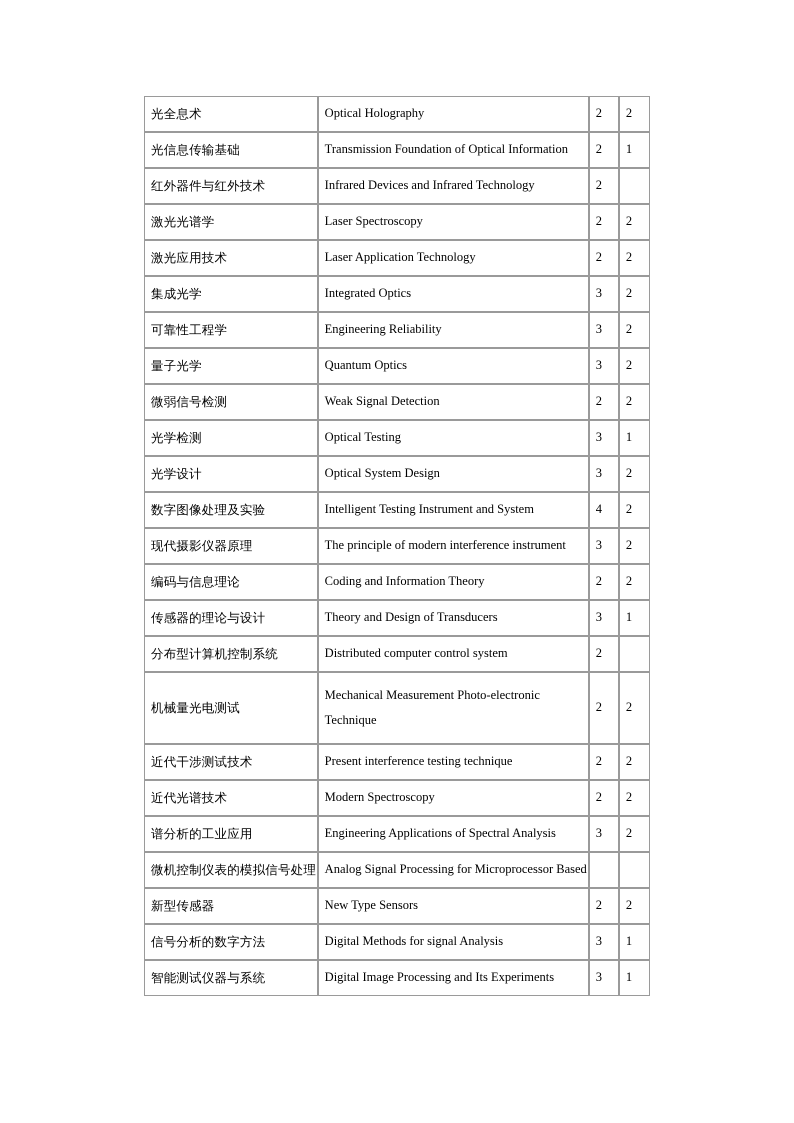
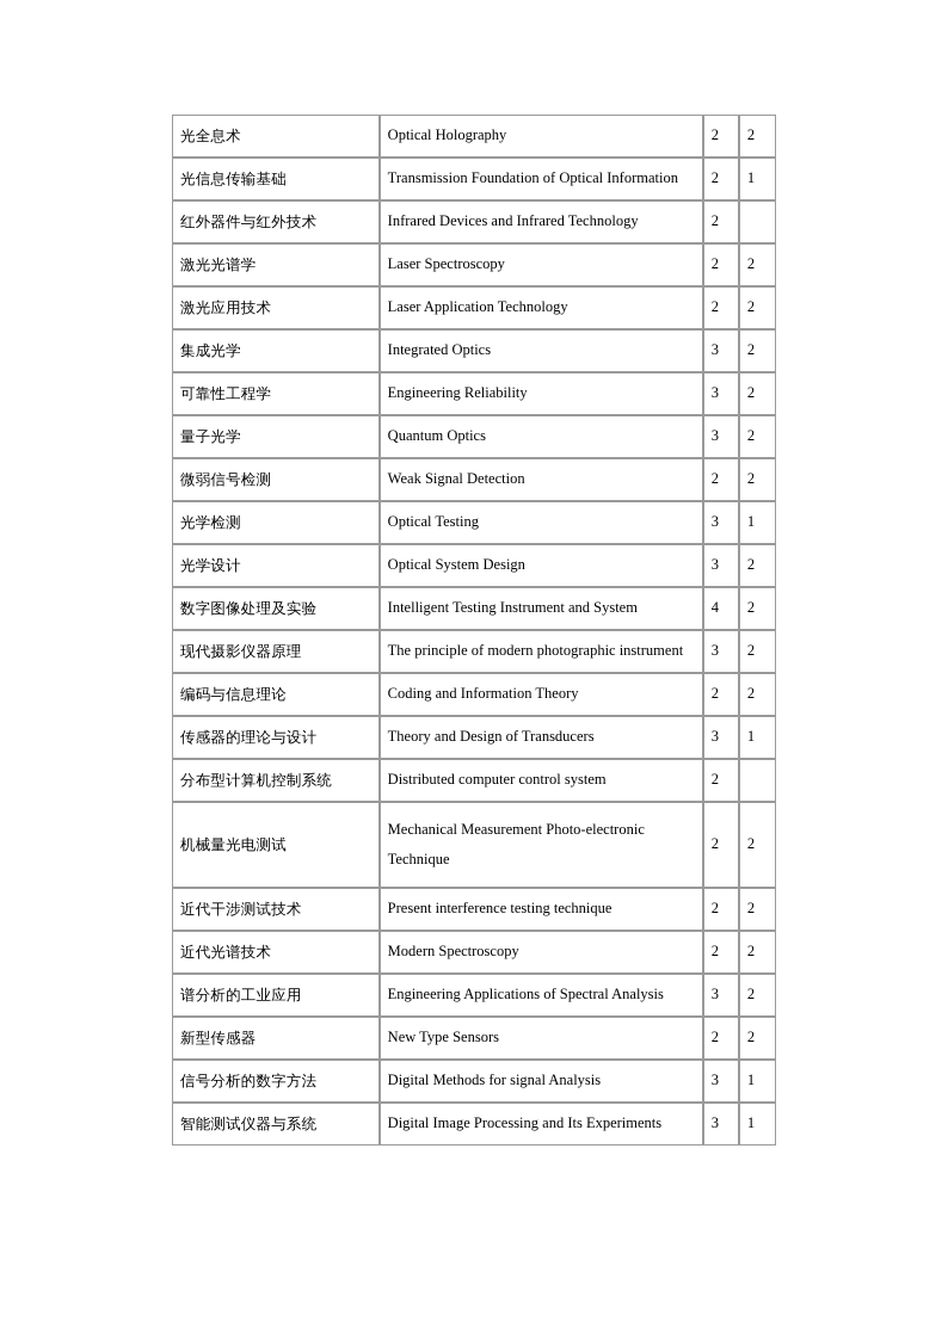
  光全息术	Optical Holography	2	2
  光信息传输基础	Transmission Foundation of Optical Information	2	1
  红外器件与红外技术	Infrared Devices and Infrared Technology	2
  激光光谱学	Laser Spectroscopy	2	2
  激光应用技术	Laser Application Technology	2	2
  集成光学	Integrated Optics	3	2
  可靠性工程学	Engineering Reliability	3	2
  量子光学	Quantum Optics	3	2
  微弱信号检测	Weak Signal Detection	2	2
  光学检测	Optical Testing	3	1
  光学设计	Optical System Design	3	2
  数字图像处理及实验	Intelligent Testing Instrument and System	4	2
- 现代摄影仪器原理	The principle of modern interference instrument	3	2
+ 现代摄影仪器原理	The principle of modern photographic instrument	3	2
  编码与信息理论	Coding and Information Theory	2	2
  传感器的理论与设计	Theory and Design of Transducers	3	1
  分布型计算机控制系统	Distributed computer control system	2
  机械量光电测试	Mechanical Measurement Photo-electronicTechnique	2	2
  近代干涉测试技术	Present interference testing technique	2	2
  近代光谱技术	Modern Spectroscopy	2	2
  谱分析的工业应用	Engineering Applications of Spectral Analysis	3	2
- 微机控制仪表的模拟信号处理	Analog Signal Processing for Microprocessor Based
  新型传感器	New Type Sensors	2	2
  信号分析的数字方法	Digital Methods for signal Analysis	3	1
  智能测试仪器与系统	Digital Image Processing and Its Experiments	3	1
